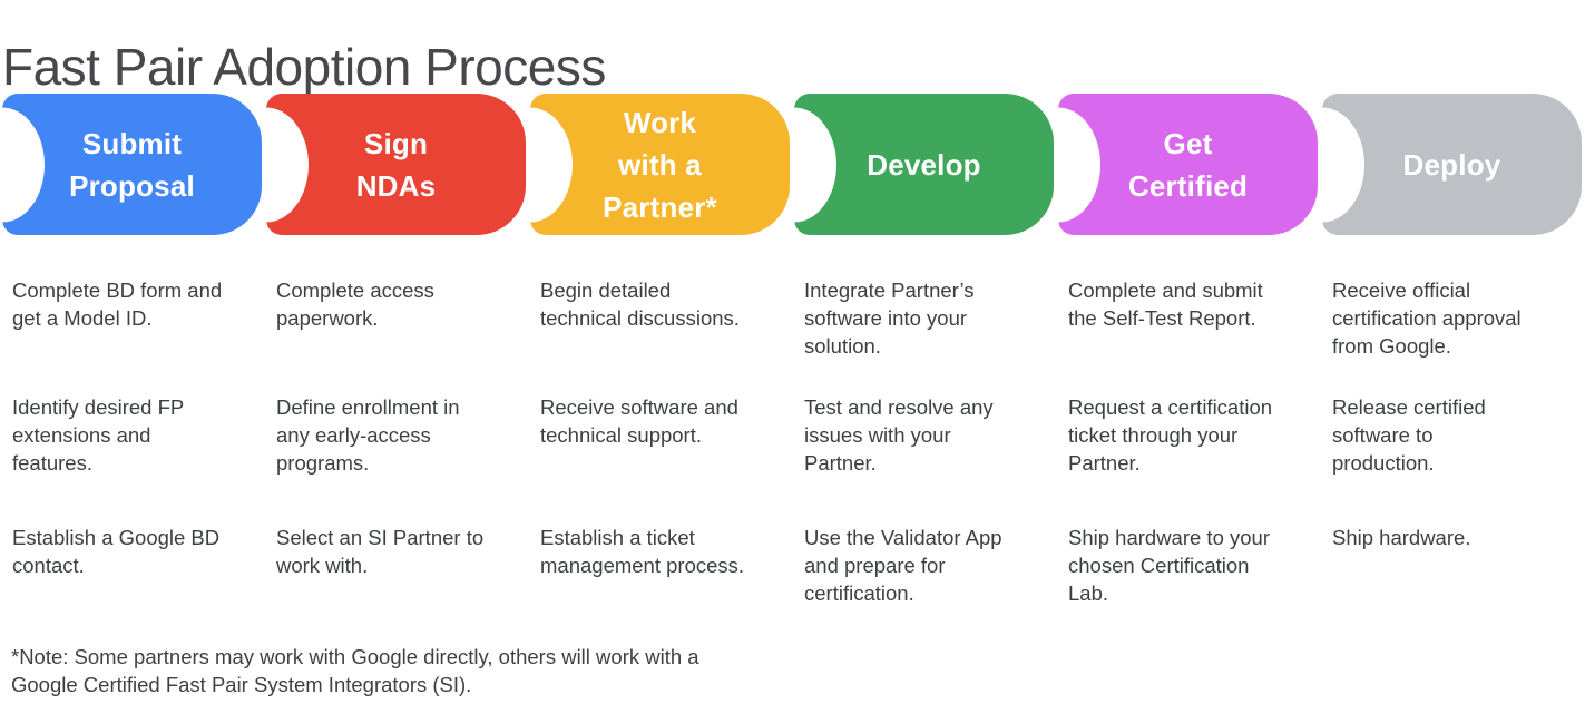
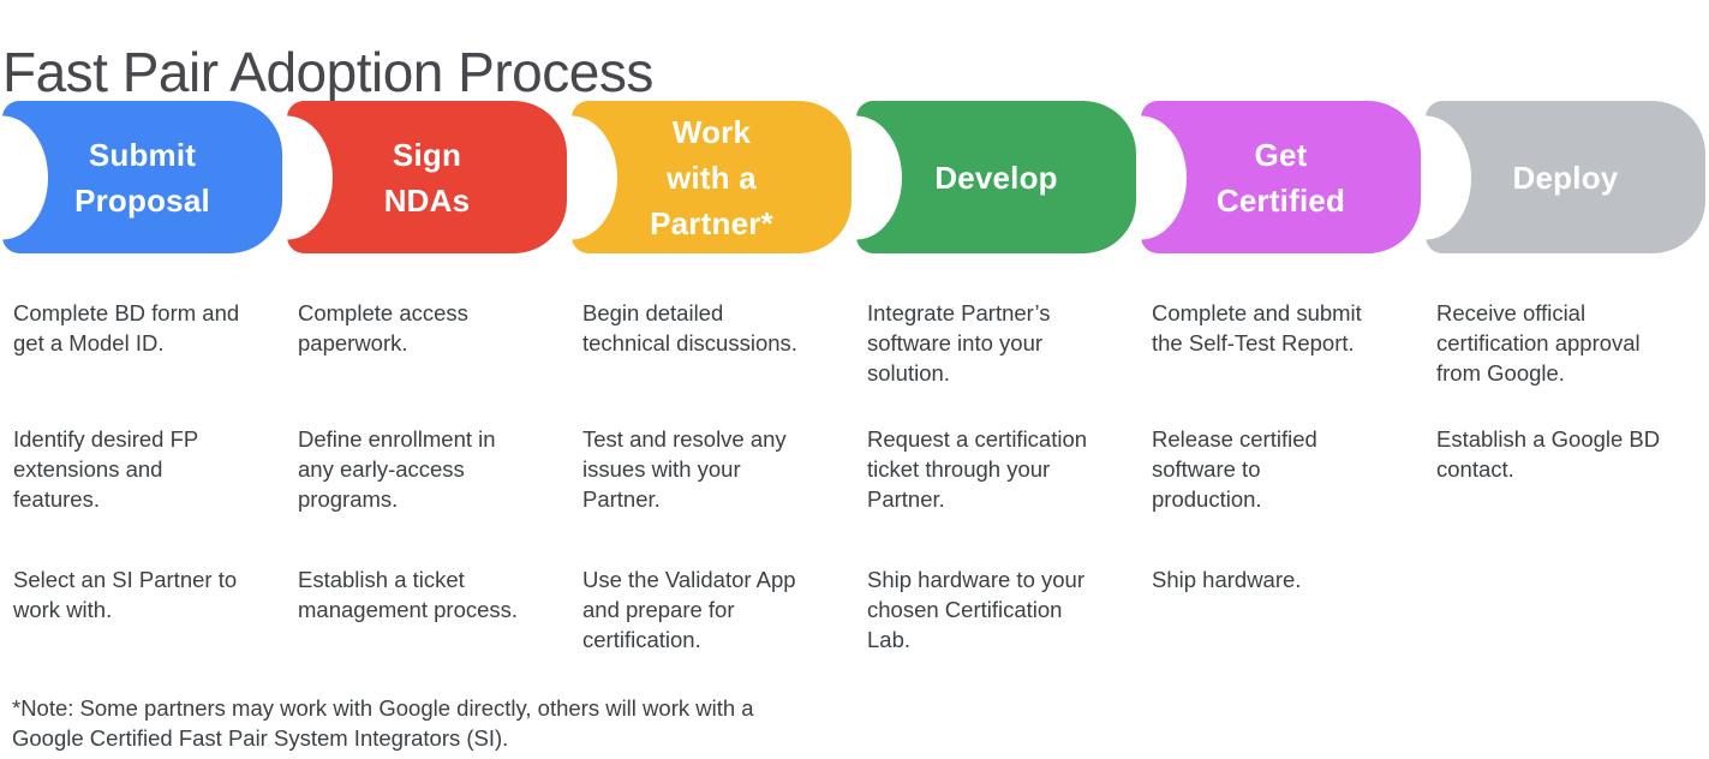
  Fast Pair Adoption Process
  Submit
  Proposal
  Sign
  NDAs
  Work
  with a
  Partner*
  Develop
  Get
  Certified
  Deploy
  Complete BD form and
  get a Model ID.
  Complete access
  paperwork.
  Begin detailed
  technical discussions.
  Integrate Partner’s
  software into your
  solution.
  Complete and submit
  the Self-Test Report.
  Receive official
  certification approval
  from Google.
  Identify desired FP
  extensions and
  features.
  Define enrollment in
  any early-access
  programs.
- Receive software and
- technical support.
  Test and resolve any
  issues with your
  Partner.
  Request a certification
  ticket through your
  Partner.
  Release certified
  software to
  production.
  Establish a Google BD
  contact.
  Select an SI Partner to
  work with.
  Establish a ticket
  management process.
  Use the Validator App
  and prepare for
  certification.
  Ship hardware to your
  chosen Certification
  Lab.
  Ship hardware.
  *Note: Some partners may work with Google directly, others will work with a
  Google Certified Fast Pair System Integrators (SI).
